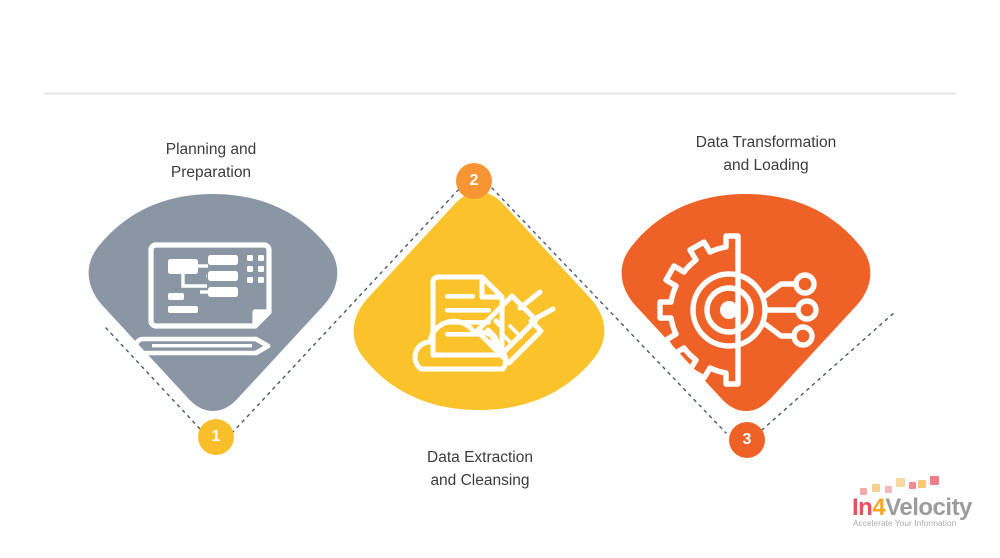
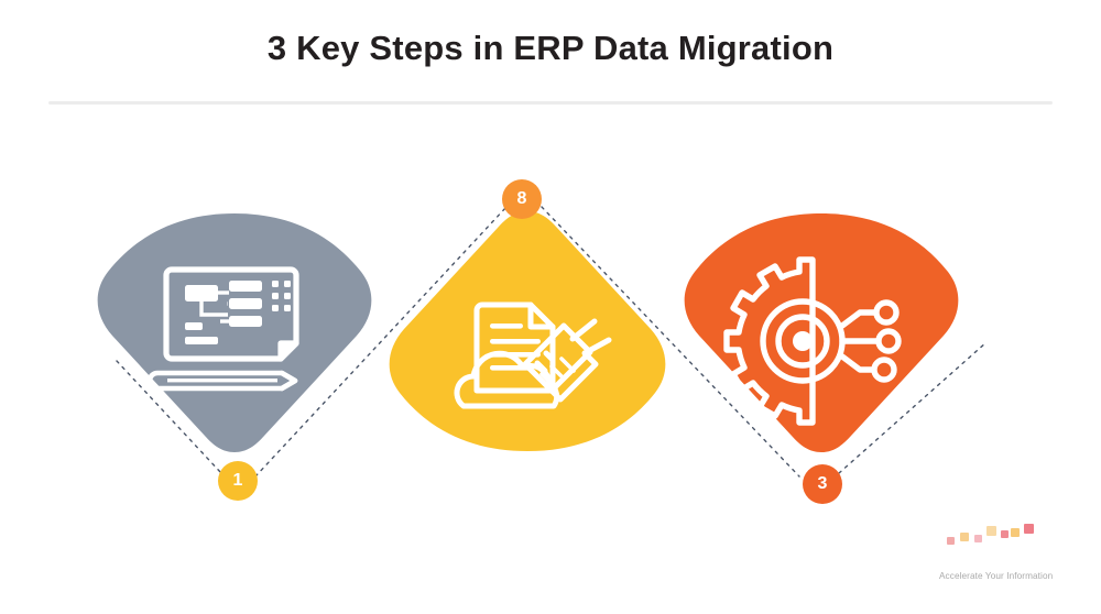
+ 3 Key Steps in ERP Data Migration
  1
- 2
+ 8
  3
- Planning and
- Preparation
- Data Extraction
- and Cleansing
- Data Transformation
- and Loading
- In4Velocity
  Accelerate Your Information
